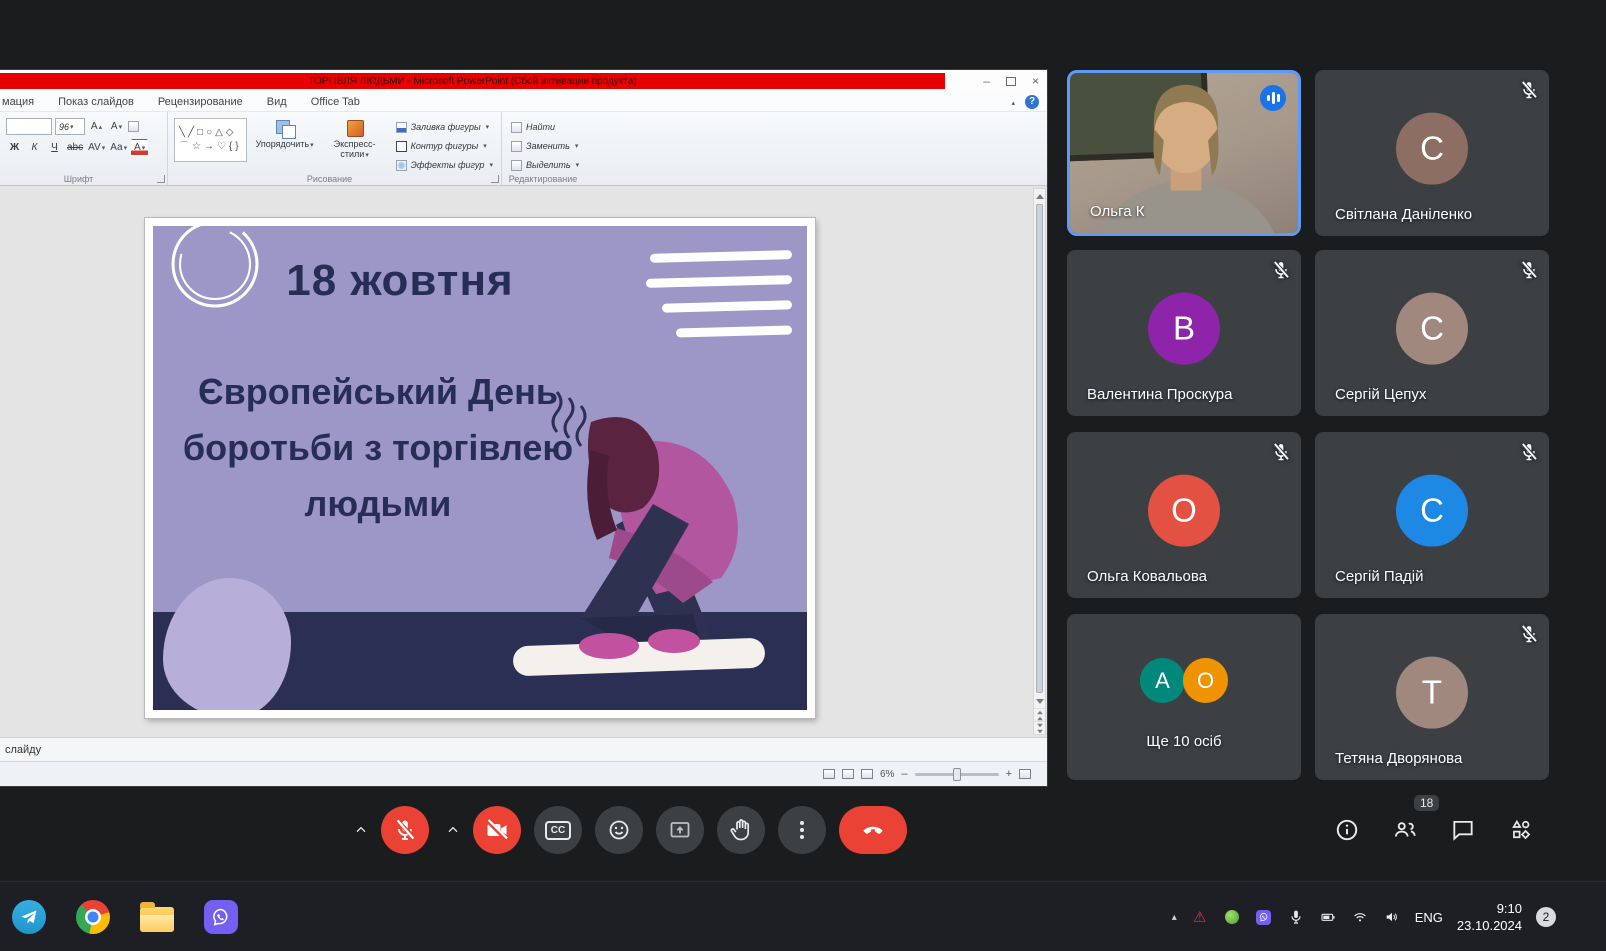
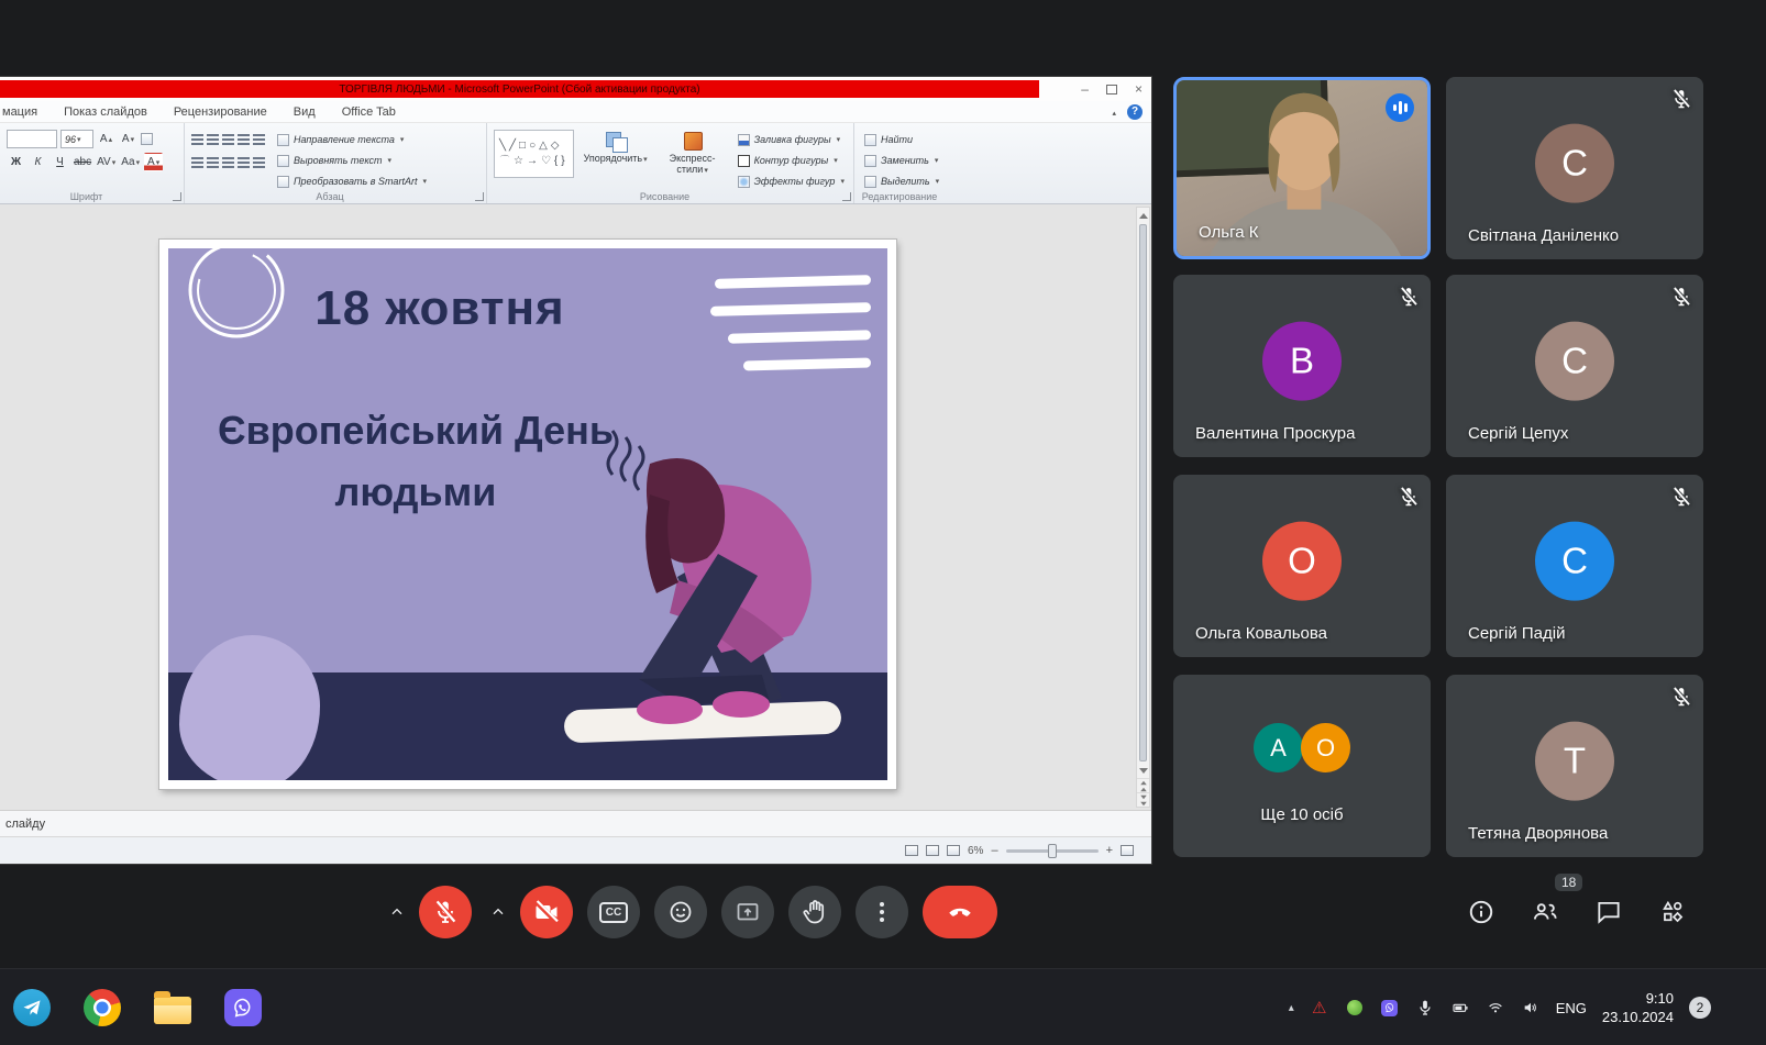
  ТОРГІВЛЯ ЛЮДЬМИ - Microsoft PowerPoint (Сбой активации продукта)
  –
  ×
  мация
  Показ слайдов
  Рецензирование
  Вид
  Office Tab
  96
  А
  А
  Ж
  К
  Ч
  abc
  AV
  Аа
  А
  Шрифт
+ Направление текста
+ Выровнять текст
+ Преобразовать в SmartArt
+ Абзац
  ╲╱□○△◇
  ⌒☆→♡{}
  Упорядочить
  Экспресс-стили
  Заливка фигуры
  Контур фигуры
  Эффекты фигур
  Рисование
  Найти
  Заменить
  Выделить
  Редактирование
  18 жовтня
  Європейський День
- боротьби з торгівлею
  людьми
  слайду
  6%
  Ольга К
  С
  Світлана Даніленко
  В
  Валентина Проскура
  С
  Сергій Цепух
  О
  Ольга Ковальова
  С
  Сергій Падій
  А
  О
  Ще 10 осіб
  Т
  Тетяна Дворянова
  CC
  18
  ENG
  9:10
  23.10.2024
  2
